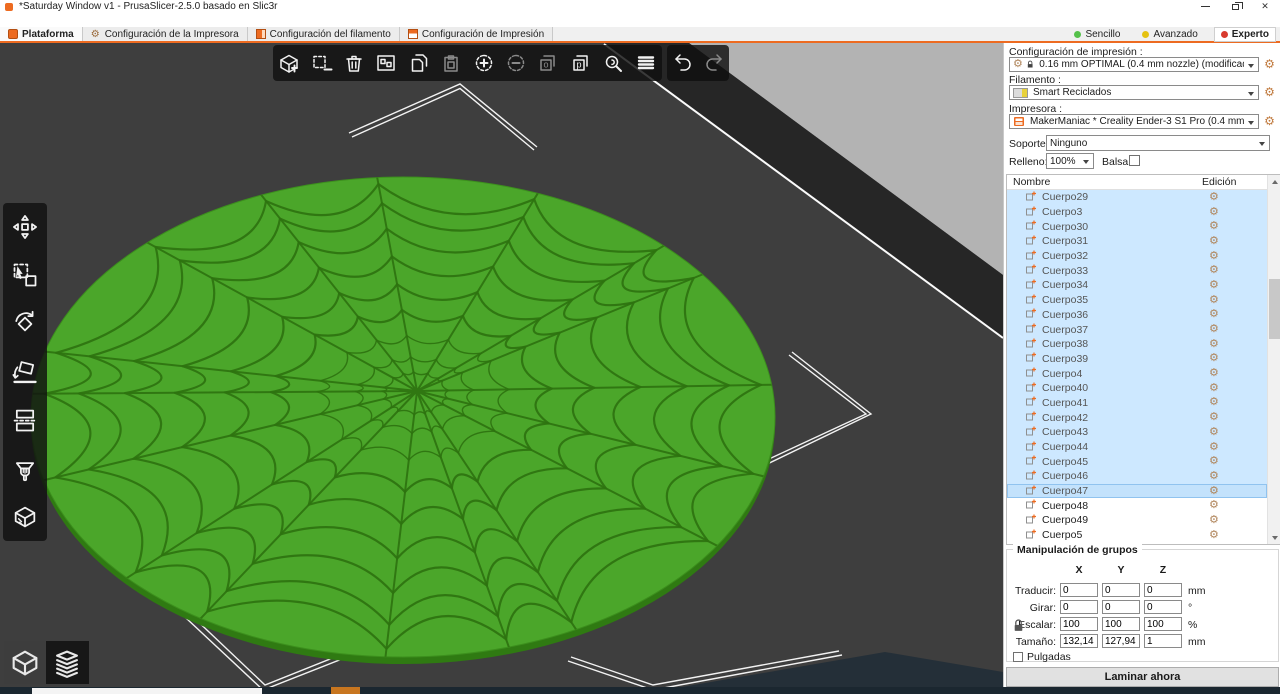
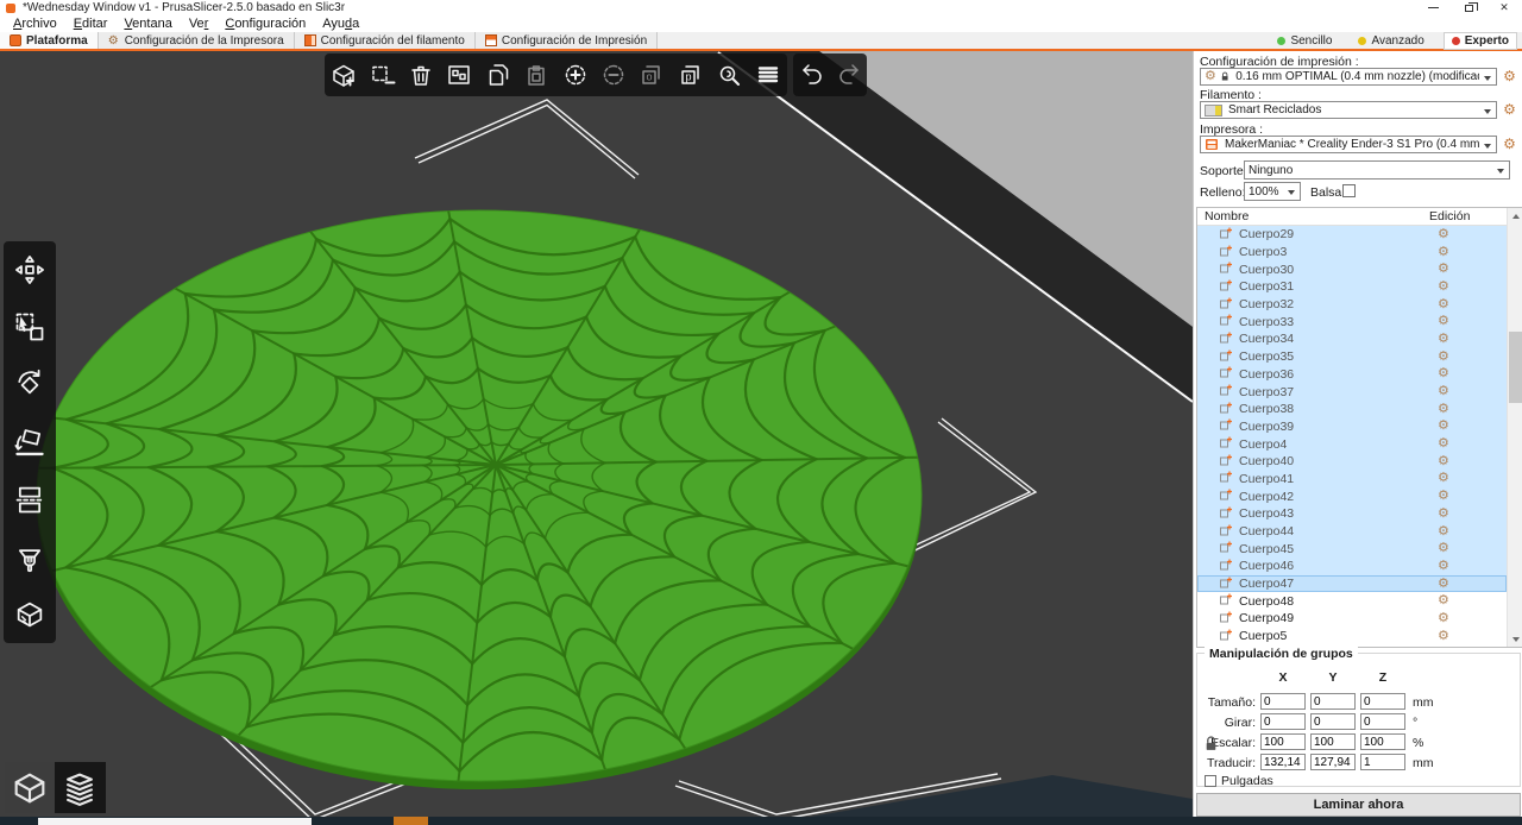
- *Saturday Window v1 - PrusaSlicer-2.5.0 basado en Slic3r
+ *Wednesday Window v1 - PrusaSlicer-2.5.0 basado en Slic3r
  ✕
+ Archivo
+ Editar
+ Ventana
+ Ver
+ Configuración
+ Ayuda
  Plataforma
  ⚙
  Configuración de la Impresora
  Configuración del filamento
  Configuración de Impresión
  Sencillo
  Avanzado
  Experto
  o
  p
  Configuración de impresión :
  ⚙
  0.16 mm OPTIMAL (0.4 mm nozzle) (modifica
  ⚙
  Filamento :
  Smart Reciclados
  ⚙
  Impresora :
  MakerManiac * Creality Ender-3 S1 Pro (0.4 mm
  ⚙
  Soporte
  Ninguno
  Relleno
  100%
  Balsa
  Nombre
  Edición
  Cuerpo29
  ⚙
  Cuerpo3
  ⚙
  Cuerpo30
  ⚙
  Cuerpo31
  ⚙
  Cuerpo32
  ⚙
  Cuerpo33
  ⚙
  Cuerpo34
  ⚙
  Cuerpo35
  ⚙
  Cuerpo36
  ⚙
  Cuerpo37
  ⚙
  Cuerpo38
  ⚙
  Cuerpo39
  ⚙
  Cuerpo4
  ⚙
  Cuerpo40
  ⚙
  Cuerpo41
  ⚙
  Cuerpo42
  ⚙
  Cuerpo43
  ⚙
  Cuerpo44
  ⚙
  Cuerpo45
  ⚙
  Cuerpo46
  ⚙
  Cuerpo47
  ⚙
  Cuerpo48
  ⚙
  Cuerpo49
  ⚙
  Cuerpo5
  ⚙
  Manipulación de grupos
  X
  Y
  Z
- Traducir:
+ Tamaño:
  0
  0
  0
  mm
  Girar:
  0
  0
  0
  °
  scalar:
  100
  100
  100
  %
- Tamaño:
+ Traducir:
  132,14
  127,94
  1
  mm
  Pulgadas
  Laminar ahora
